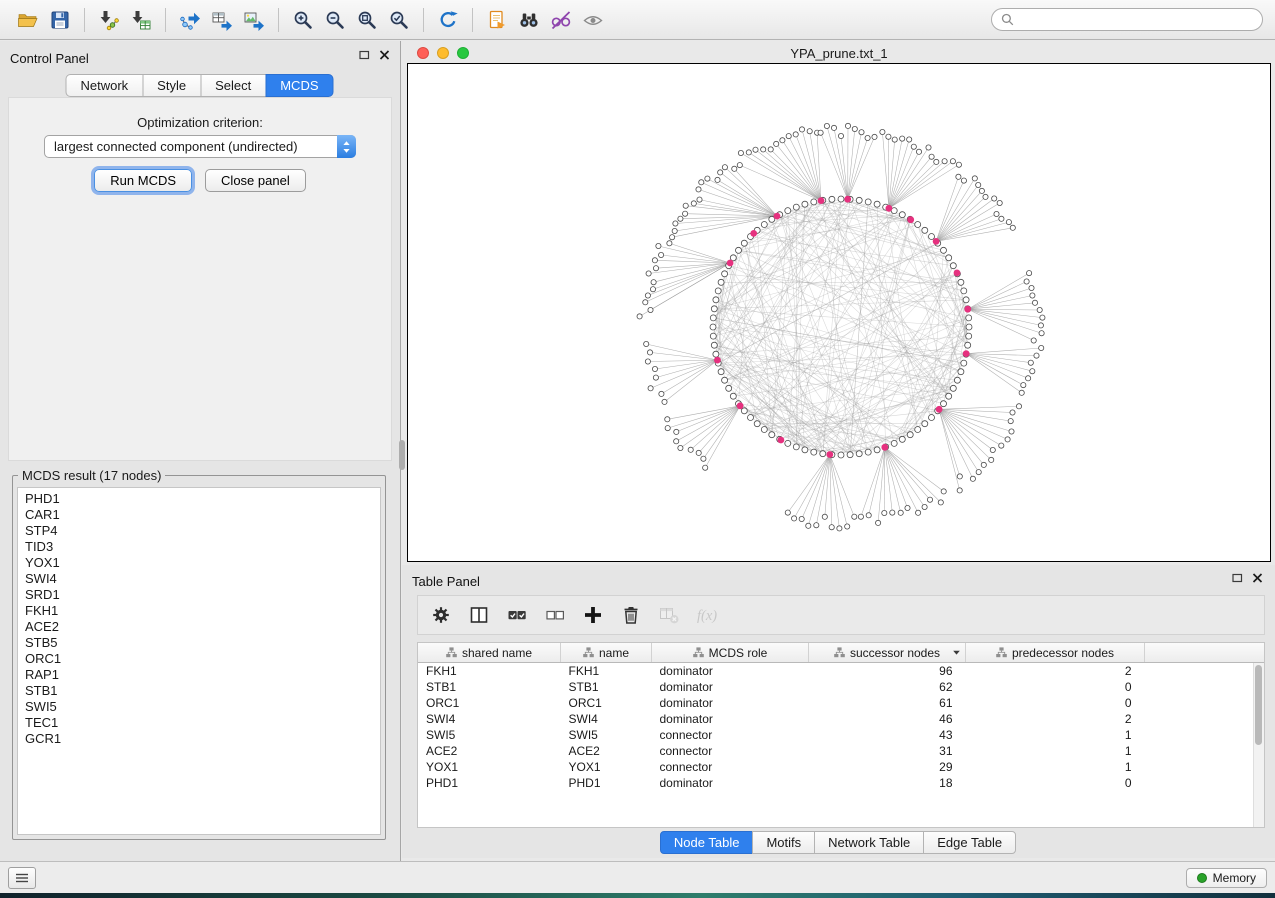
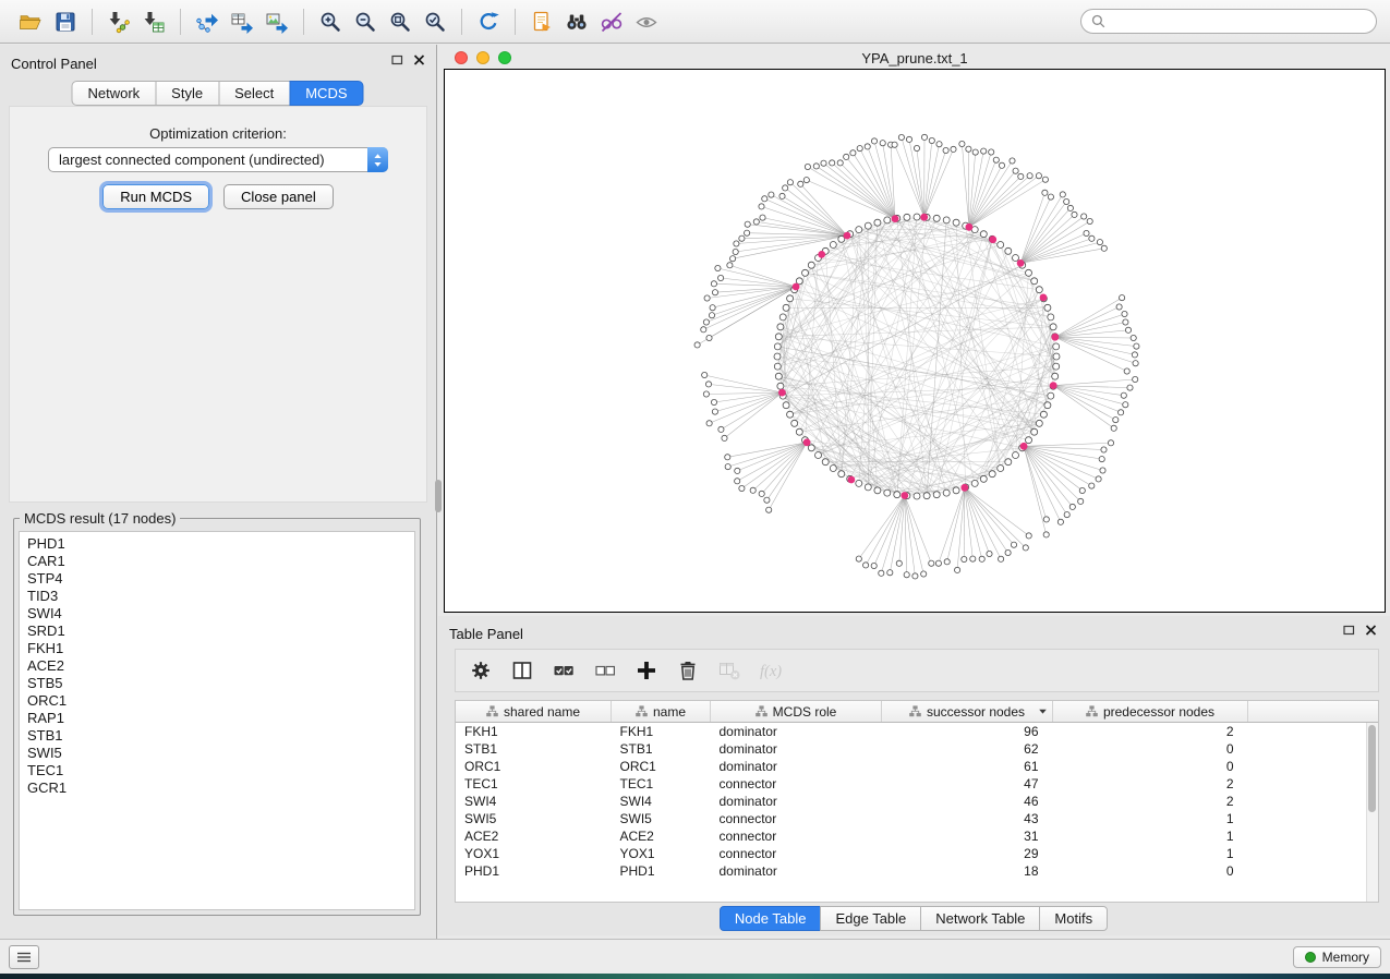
  Control Panel
  Network
  Style
  Select
  MCDS
  Optimization criterion:
  largest connected component (undirected)
  Run MCDS
  Close panel
  MCDS result (17 nodes)
  PHD1
  CAR1
  STP4
  TID3
- YOX1
  SWI4
  SRD1
  FKH1
  ACE2
  STB5
  ORC1
  RAP1
  STB1
  SWI5
  TEC1
  GCR1
  YPA_prune.txt_1
  Table Panel
  f(x)
  shared name	name	MCDS role	successor nodes	predecessor nodes
  FKH1	FKH1	dominator	96	2
  STB1	STB1	dominator	62	0
  ORC1	ORC1	dominator	61	0
+ TEC1	TEC1	connector	47	2
  SWI4	SWI4	dominator	46	2
  SWI5	SWI5	connector	43	1
  ACE2	ACE2	connector	31	1
  YOX1	YOX1	connector	29	1
  PHD1	PHD1	dominator	18	0
  Node Table
- Motifs
+ Edge Table
  Network Table
- Edge Table
+ Motifs
  Memory
